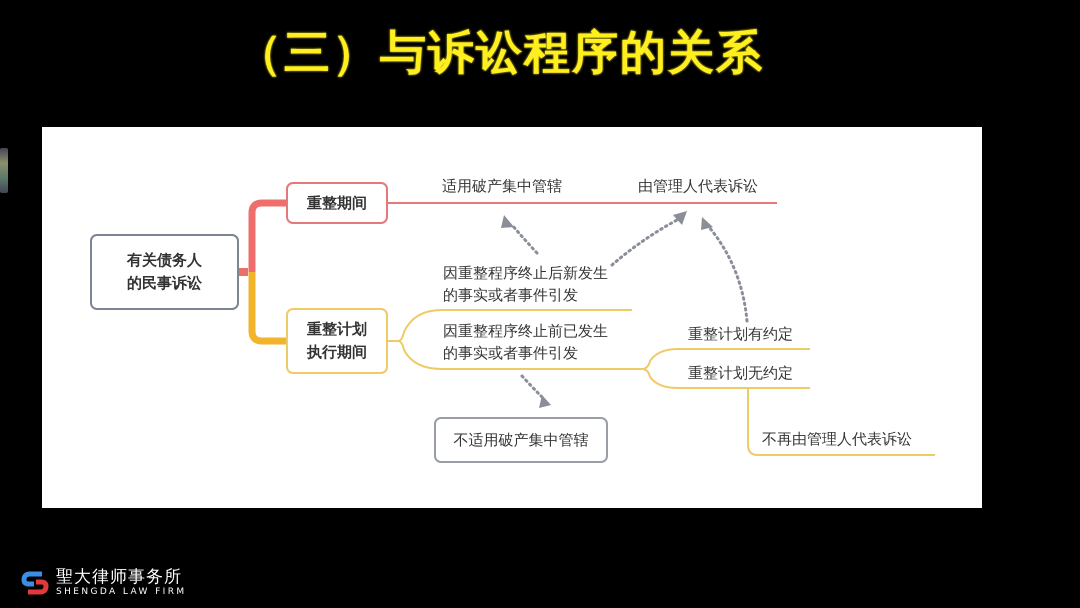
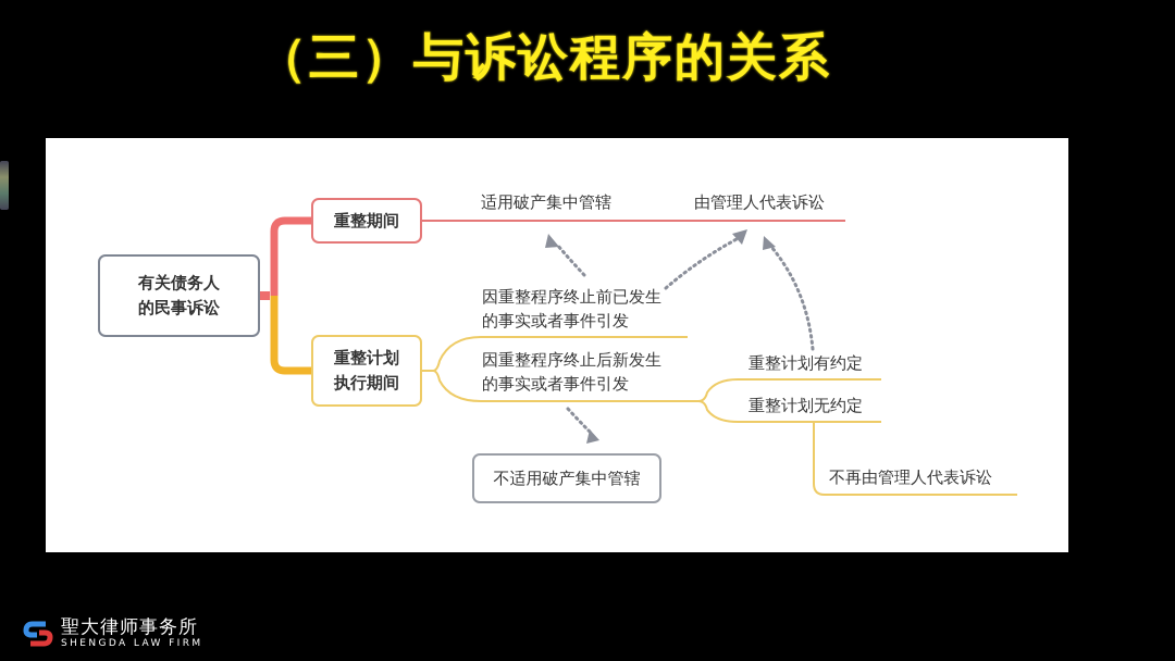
  （三）与诉讼程序的关系
  有关债务人
  的民事诉讼
  重整期间
  重整计划
  执行期间
  适用破产集中管辖
  由管理人代表诉讼
- 因重整程序终止后新发生
+ 因重整程序终止前已发生
  的事实或者事件引发
- 因重整程序终止前已发生
+ 因重整程序终止后新发生
  的事实或者事件引发
  重整计划有约定
  重整计划无约定
  不再由管理人代表诉讼
  不适用破产集中管辖
  聖大律师事务所
  SHENGDA LAW FIRM
